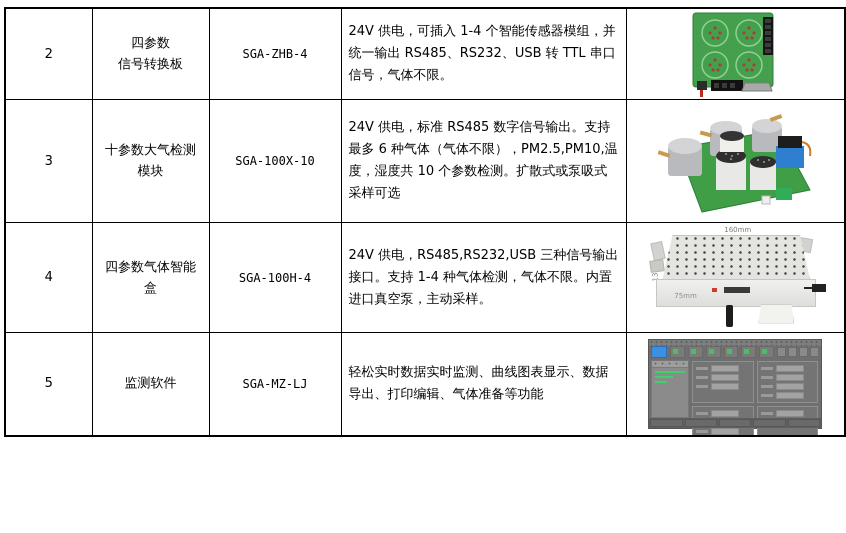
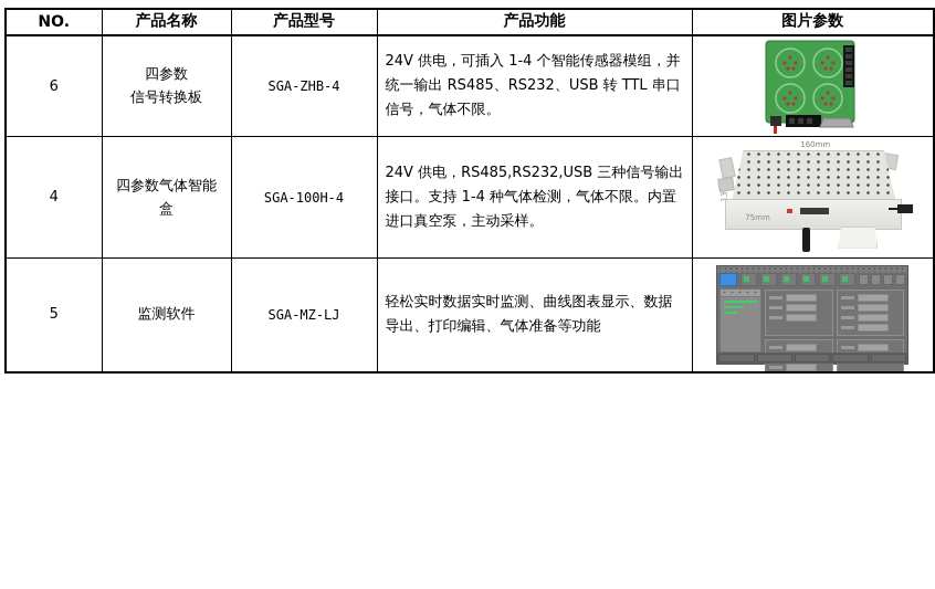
+ NO.	产品名称	产品型号	产品功能	图片参数
- 2	四参数 信号转换板	SGA-ZHB-4	24V 供电，可插入 1-4 个智能传感器模组，并统一输出 RS485、RS232、USB 转 TTL 串口信号，气体不限。
+ 6	四参数 信号转换板	SGA-ZHB-4	24V 供电，可插入 1-4 个智能传感器模组，并统一输出 RS485、RS232、USB 转 TTL 串口信号，气体不限。
- 3	十参数大气检测 模块	SGA-100X-10	24V 供电，标准 RS485 数字信号输出。支持最多 6 种气体（气体不限），PM2.5,PM10,温度，湿度共 10 个参数检测。扩散式或泵吸式采样可选
  4	四参数气体智能 盒	SGA-100H-4	24V 供电，RS485,RS232,USB 三种信号输出接口。支持 1-4 种气体检测，气体不限。内置进口真空泵，主动采样。	160mm 75mm
  5	监测软件	SGA-MZ-LJ	轻松实时数据实时监测、曲线图表显示、数据导出、打印编辑、气体准备等功能
